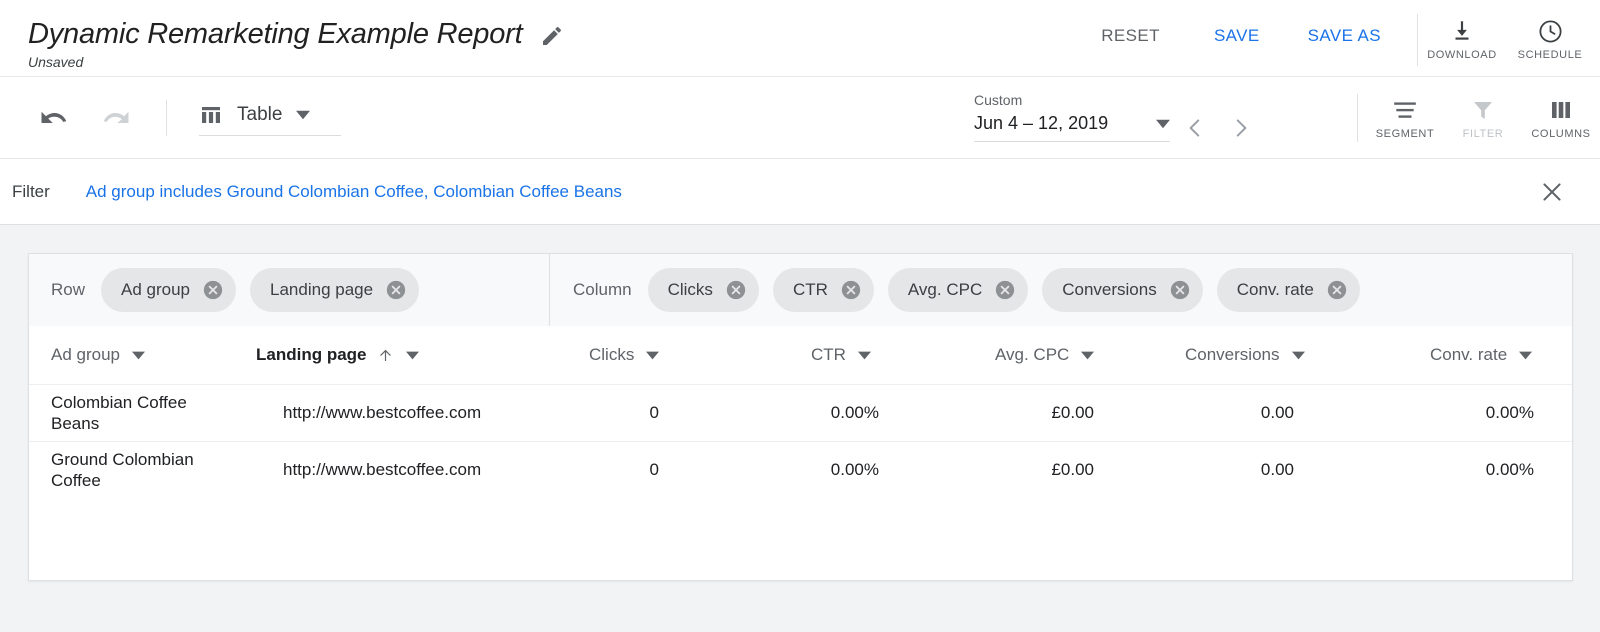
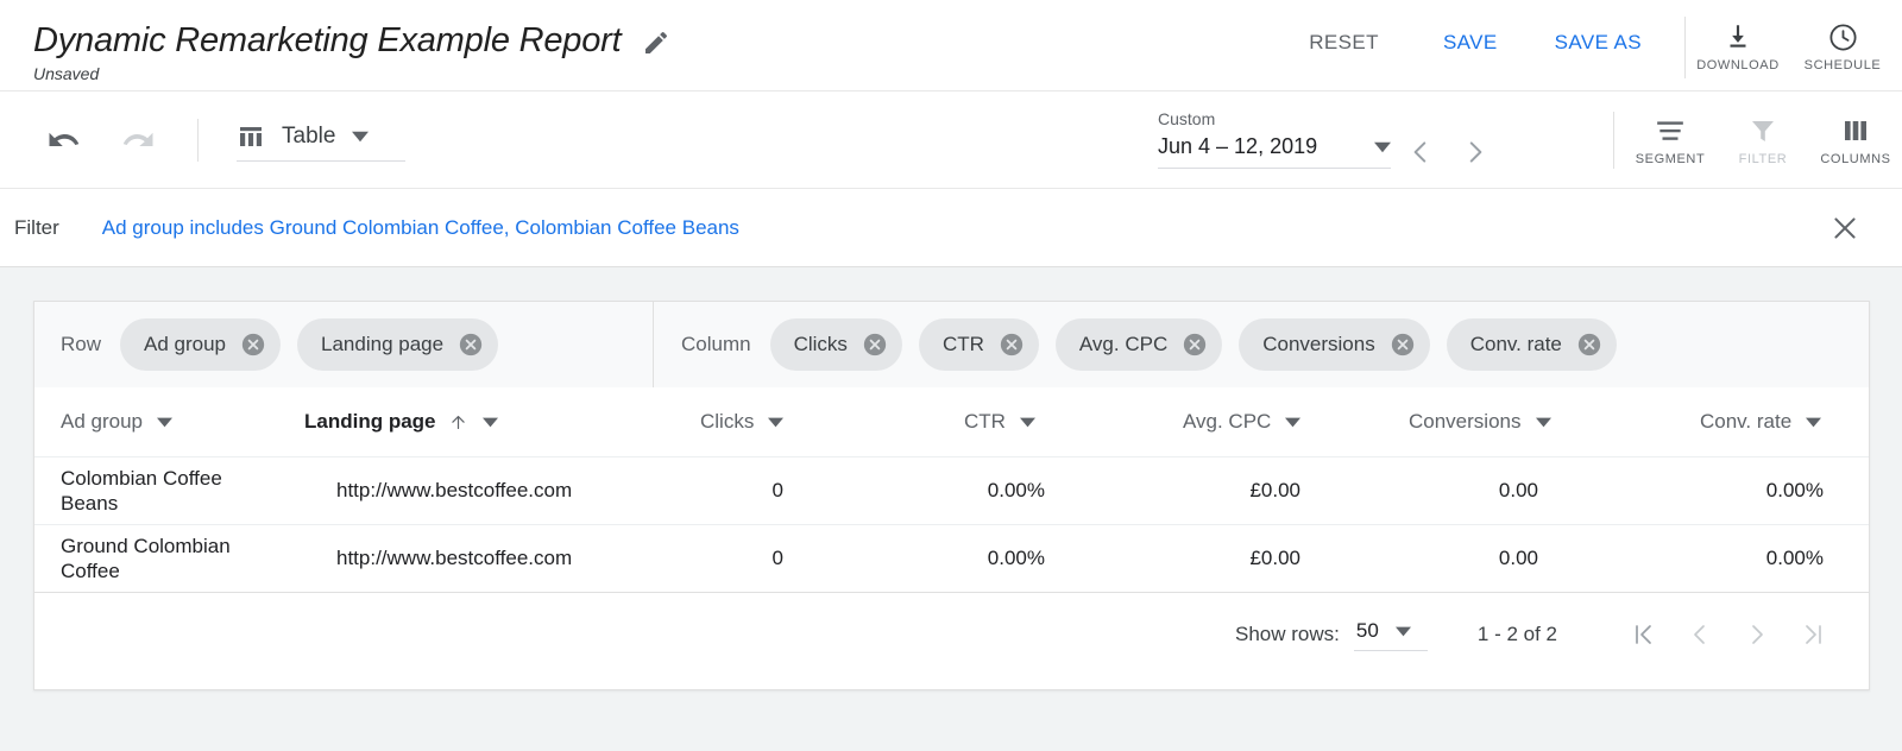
  Dynamic Remarketing Example Report
  Unsaved
  RESET
  SAVE
  SAVE AS
  DOWNLOAD
  SCHEDULE
  Table
  Custom
  Jun 4 – 12, 2019
  SEGMENT
  FILTER
  COLUMNS
  Filter
  Ad group includes Ground Colombian Coffee, Colombian Coffee Beans
  Row
  Ad group
  Landing page
  Column
  Clicks
  CTR
  Avg. CPC
  Conversions
  Conv. rate
  Ad group
  Landing page
  Clicks
  CTR
  Avg. CPC
  Conversions
  Conv. rate
  Colombian Coffee Beans
  http://www.bestcoffee.com
  0
  0.00%
  £0.00
  0.00
  0.00%
  Ground Colombian Coffee
  http://www.bestcoffee.com
  0
  0.00%
  £0.00
  0.00
  0.00%
+ Show rows:
+ 50
+ 1 - 2 of 2
